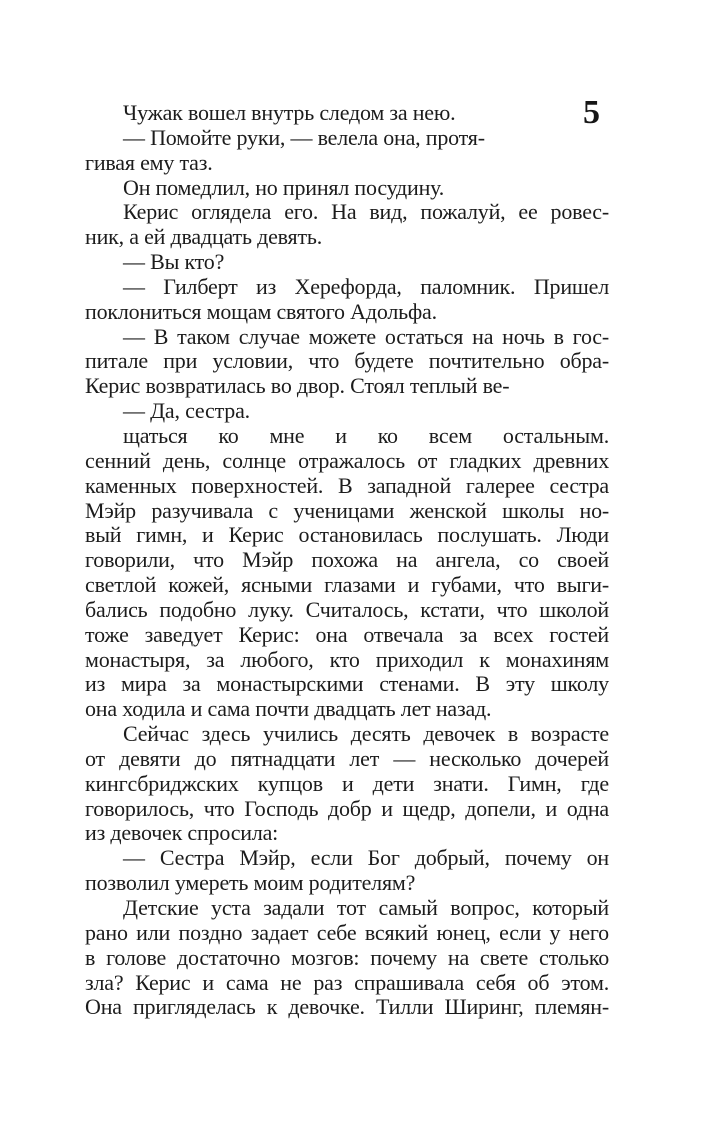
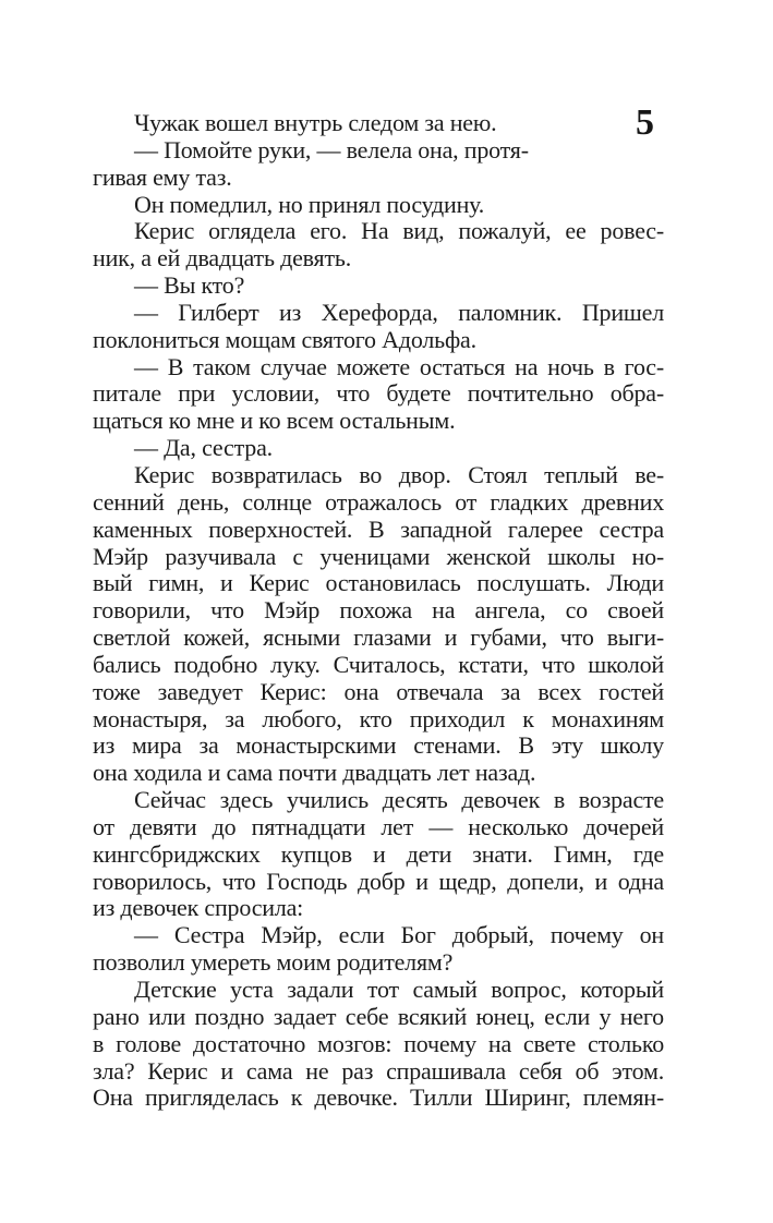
  5
  Чужак вошел внутрь следом за нею.
  — Помойте руки, — велела она, протя-
  гивая ему таз.
  Он помедлил, но принял посудину.
  Керис оглядела его. На вид, пожалуй, ее ровес-
  ник, а ей двадцать девять.
  — Вы кто?
  — Гилберт из Херефорда, паломник. Пришел
  поклониться мощам святого Адольфа.
  — В таком случае можете остаться на ночь в гос-
  питале при условии, что будете почтительно обра-
- Керис возвратилась во двор. Стоял теплый ве-
+ щаться ко мне и ко всем остальным.
  — Да, сестра.
- щаться ко мне и ко всем остальным.
+ Керис возвратилась во двор. Стоял теплый ве-
  сенний день, солнце отражалось от гладких древних
  каменных поверхностей. В западной галерее сестра
  Мэйр разучивала с ученицами женской школы но-
  вый гимн, и Керис остановилась послушать. Люди
  говорили, что Мэйр похожа на ангела, со своей
  светлой кожей, ясными глазами и губами, что выги-
  бались подобно луку. Считалось, кстати, что школой
  тоже заведует Керис: она отвечала за всех гостей
  монастыря, за любого, кто приходил к монахиням
  из мира за монастырскими стенами. В эту школу
  она ходила и сама почти двадцать лет назад.
  Сейчас здесь учились десять девочек в возрасте
  от девяти до пятнадцати лет — несколько дочерей
  кингсбриджских купцов и дети знати. Гимн, где
  говорилось, что Господь добр и щедр, допели, и одна
  из девочек спросила:
  — Сестра Мэйр, если Бог добрый, почему он
  позволил умереть моим родителям?
  Детские уста задали тот самый вопрос, который
  рано или поздно задает себе всякий юнец, если у него
  в голове достаточно мозгов: почему на свете столько
  зла? Керис и сама не раз спрашивала себя об этом.
  Она пригляделась к девочке. Тилли Ширинг, племян-
